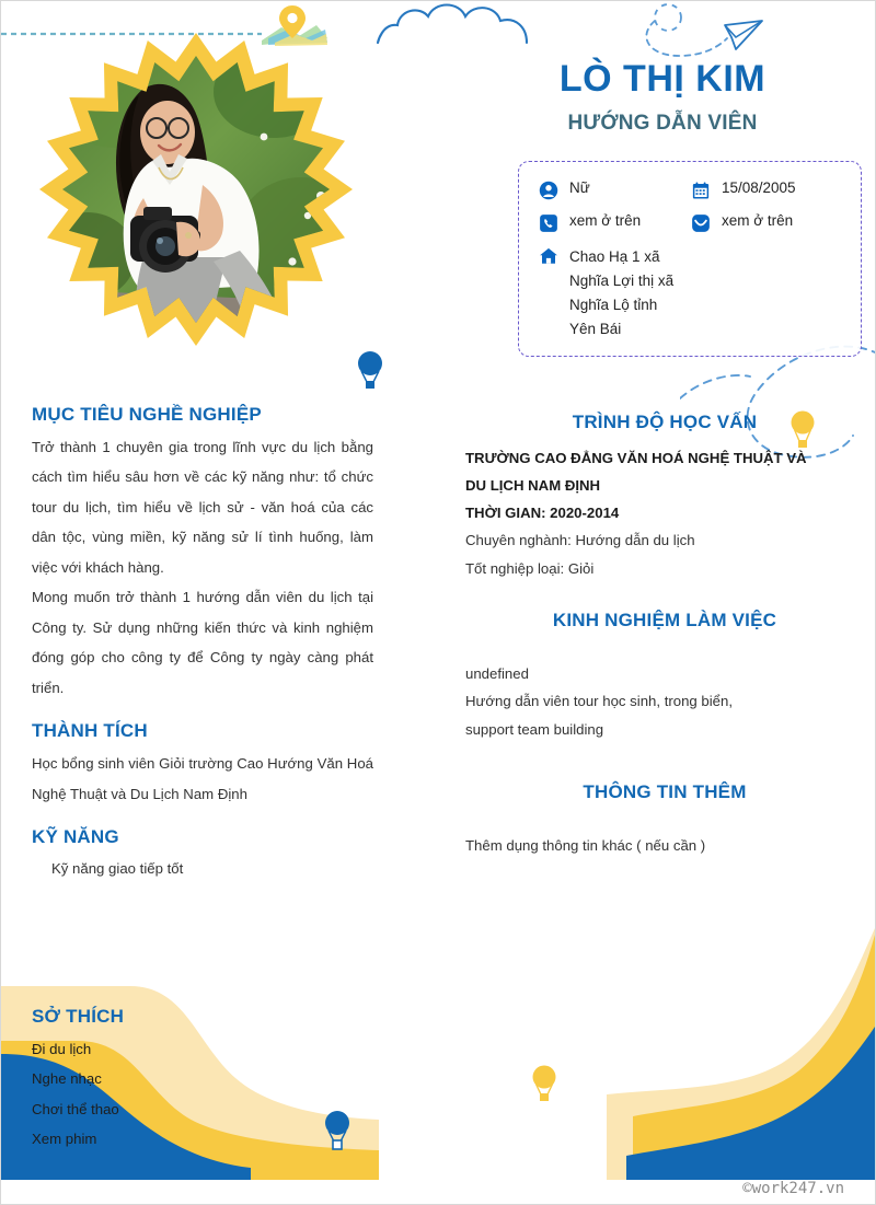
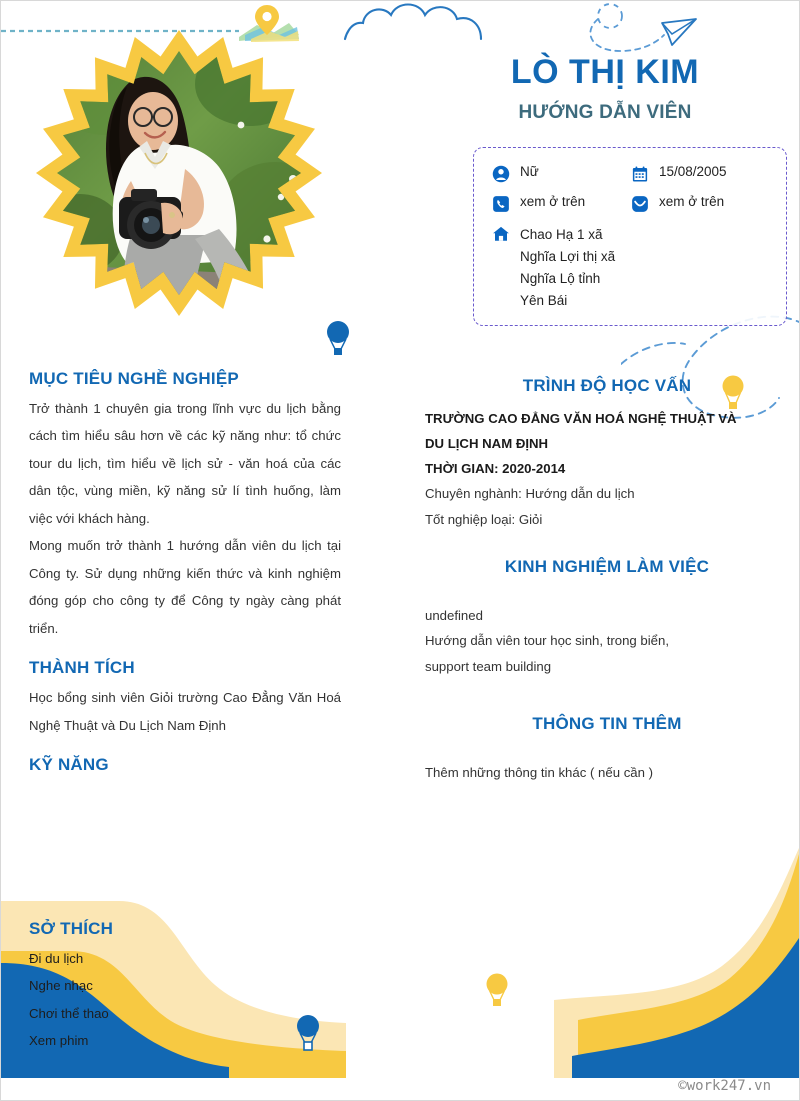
  LÒ THỊ KIM
  HƯỚNG DẪN VIÊN
  Nữ
  15/08/2005
  xem ở trên
  xem ở trên
  Chao Hạ 1 xã
  Nghĩa Lợi thị xã
  Nghĩa Lộ tỉnh
  Yên Bái
  MỤC TIÊU NGHỀ NGHIỆP
  Trở thành 1 chuyên gia trong lĩnh vực du lịch bằng cách tìm hiểu sâu hơn về các kỹ năng như: tổ chức tour du lịch, tìm hiểu về lịch sử - văn hoá của các dân tộc, vùng miền, kỹ năng sử lí tình huống, làm việc với khách hàng.
  Mong muốn trở thành 1 hướng dẫn viên du lịch tại Công ty. Sử dụng những kiến thức và kinh nghiệm đóng góp cho công ty để Công ty ngày càng phát triển.
  THÀNH TÍCH
- Học bổng sinh viên Giỏi trường Cao Hướng Văn Hoá Nghệ Thuật và Du Lịch Nam Định
+ Học bổng sinh viên Giỏi trường Cao Đẳng Văn Hoá Nghệ Thuật và Du Lịch Nam Định
  KỸ NĂNG
- Kỹ năng giao tiếp tốt
  SỞ THÍCH
  Đi du lịch
  Nghe nhạc
  Chơi thể thao
  Xem phim
  TRÌNH ĐỘ HỌC VẤN
  TRƯỜNG CAO ĐẲNG VĂN HOÁ NGHỆ THUẬT VÀ
  DU LỊCH NAM ĐỊNH
  THỜI GIAN: 2020-2014
  Chuyên nghành: Hướng dẫn du lịch
  Tốt nghiệp loại: Giỏi
  KINH NGHIỆM LÀM VIỆC
  undefined
  Hướng dẫn viên tour học sinh, trong biển,
  support team building
  THÔNG TIN THÊM
- Thêm dụng thông tin khác ( nếu cần )
+ Thêm những thông tin khác ( nếu cần )
  ©work247.vn
